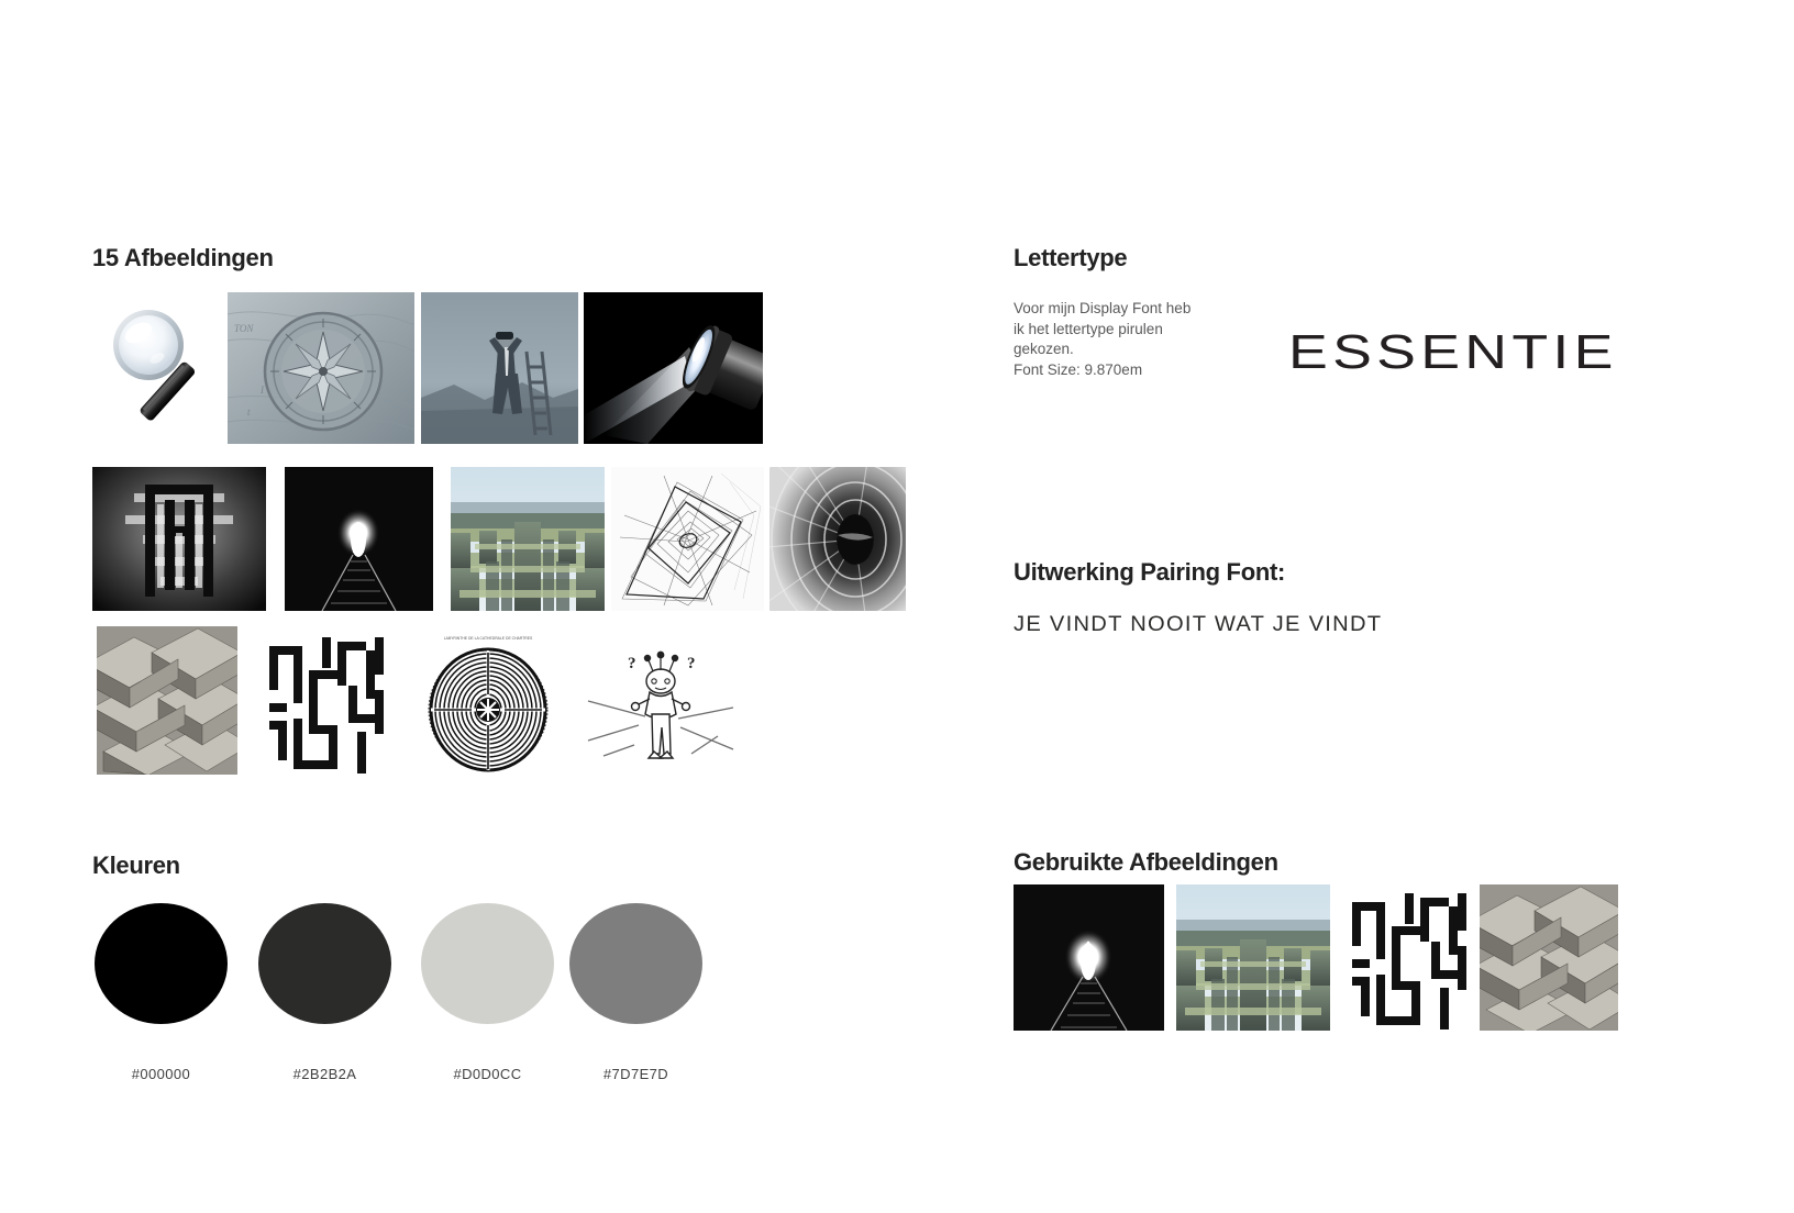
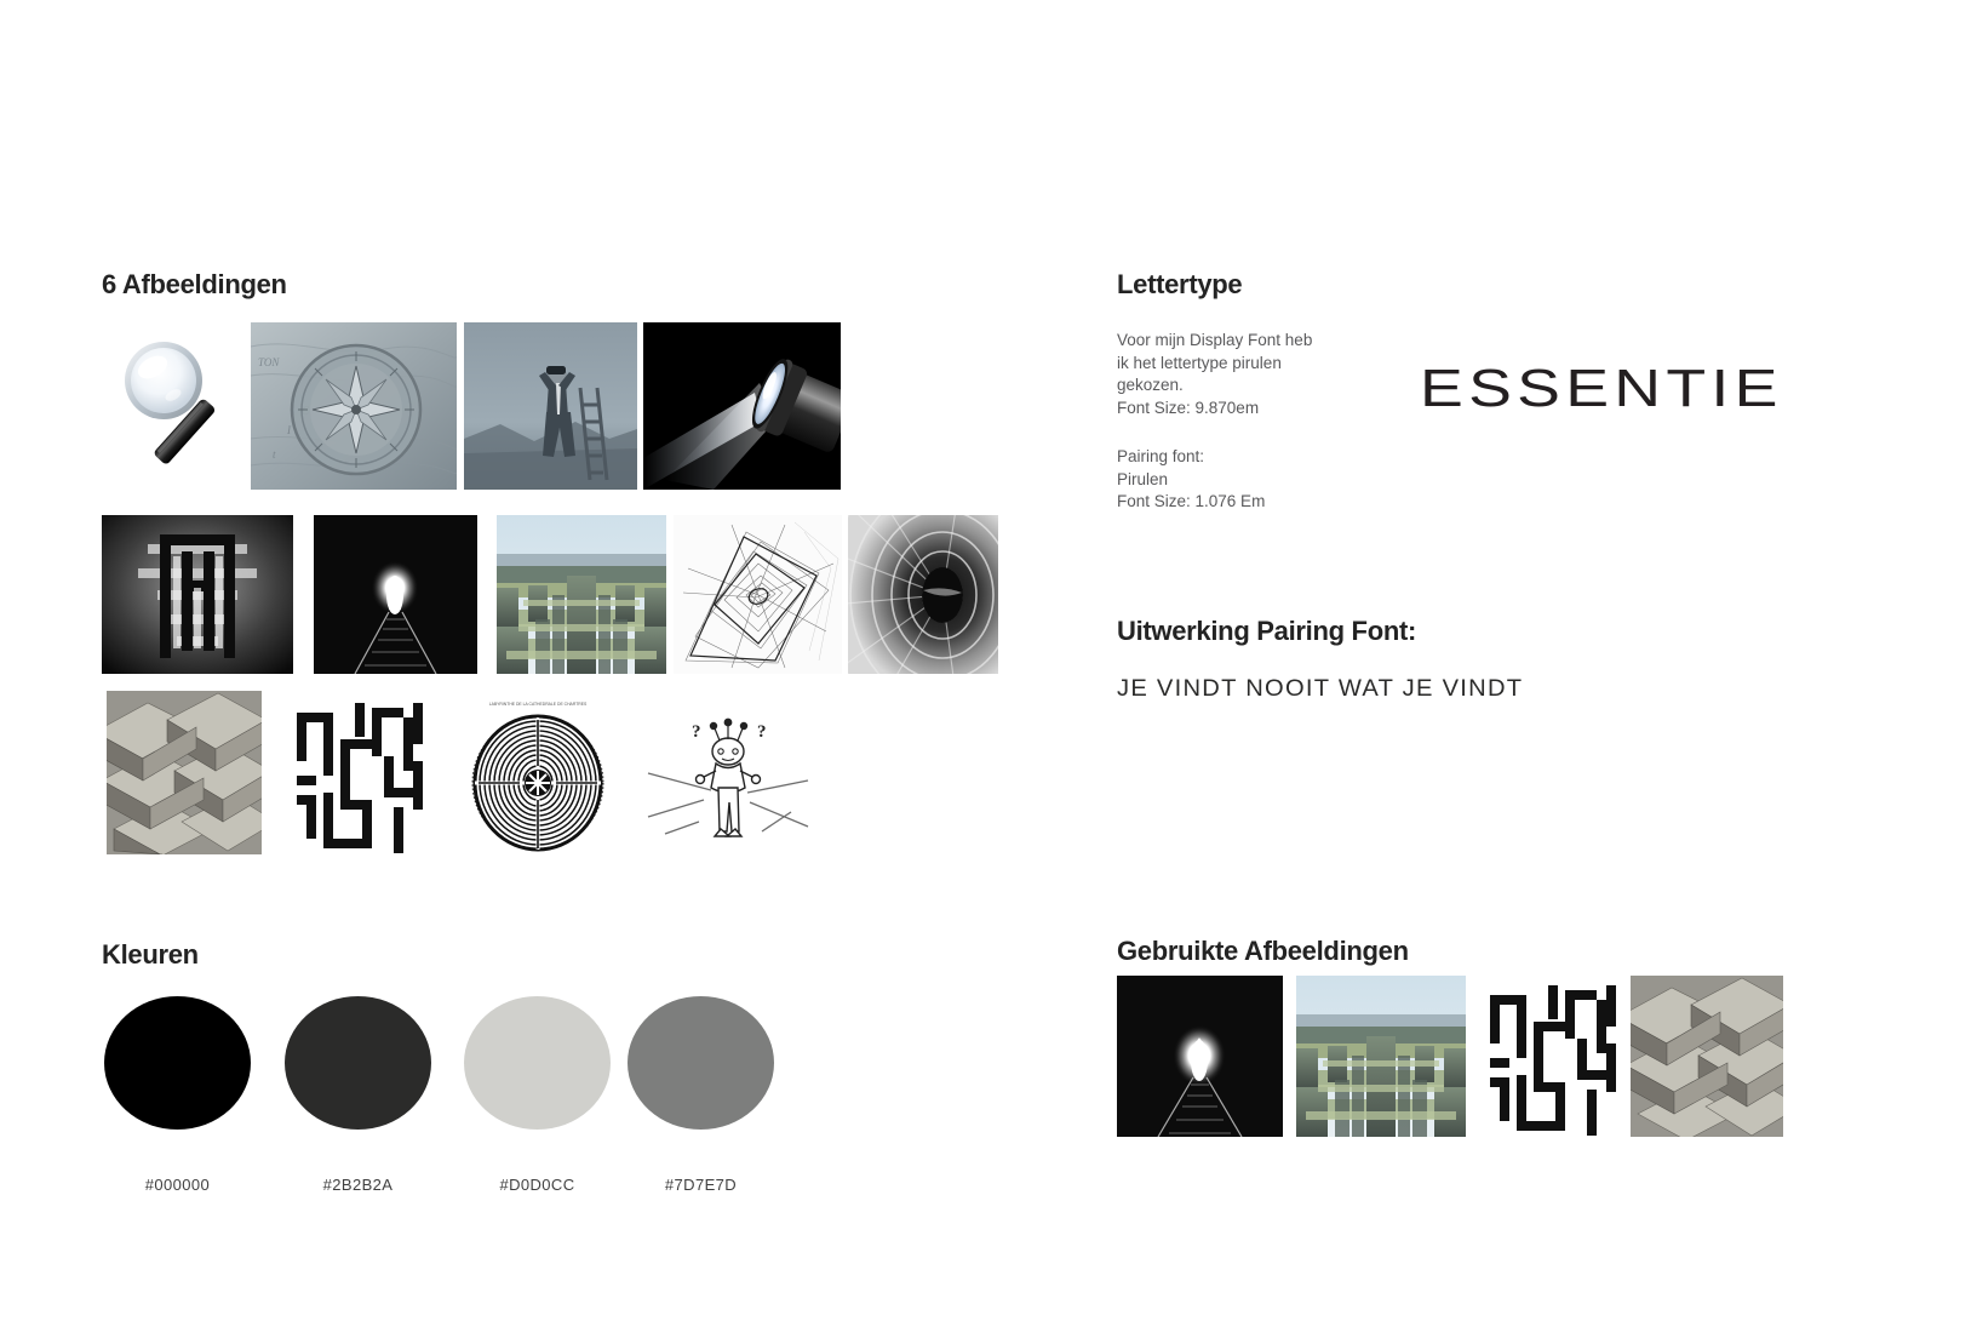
- 15 Afbeeldingen
+ 6 Afbeeldingen
  TON
  I
  C
  t
  ?
  ?
  Kleuren
  #000000
  #2B2B2A
  #D0D0CC
  #7D7E7D
  Lettertype
  Voor mijn Display Font heb
  ik het lettertype pirulen
  gekozen.
  Font Size: 9.870em
+ Pairing font:
+ Pirulen
+ Font Size: 1.076 Em
  ESSENTIE
  Uitwerking Pairing Font:
  JE VINDT NOOIT WAT JE VINDT
  Gebruikte Afbeeldingen
